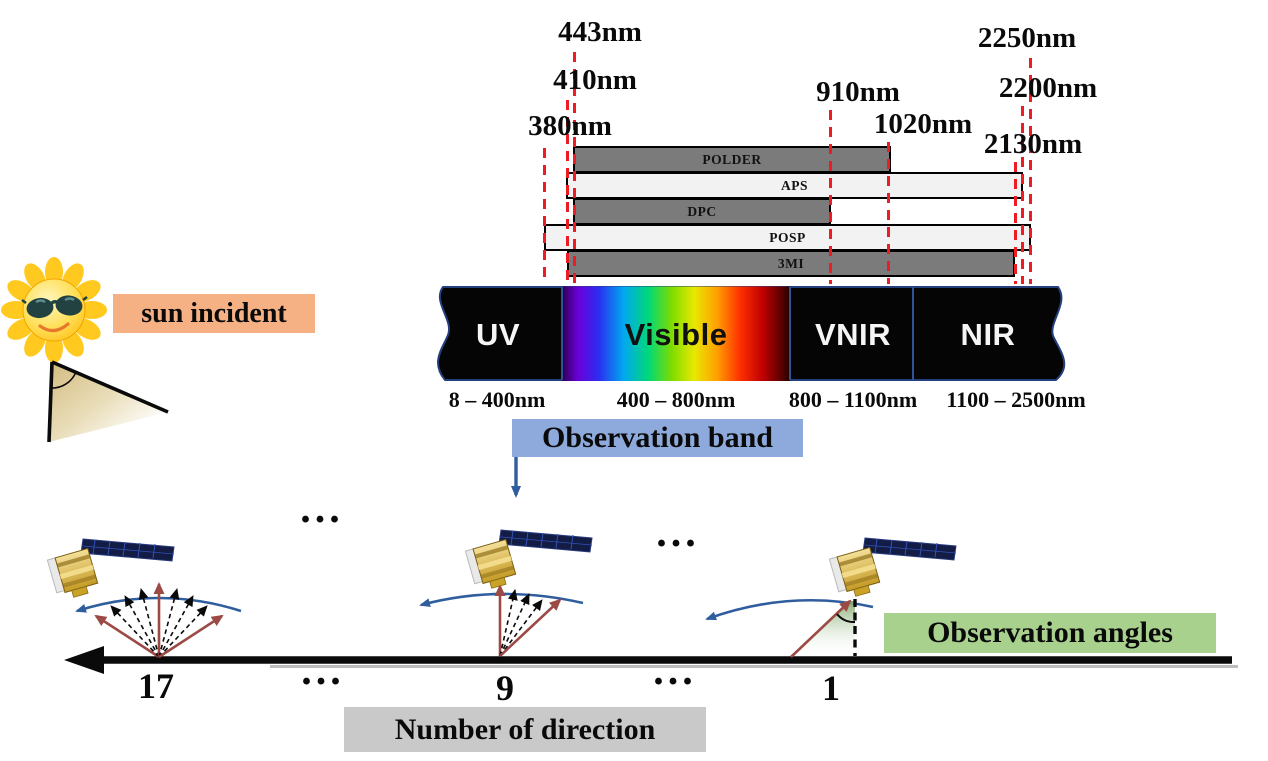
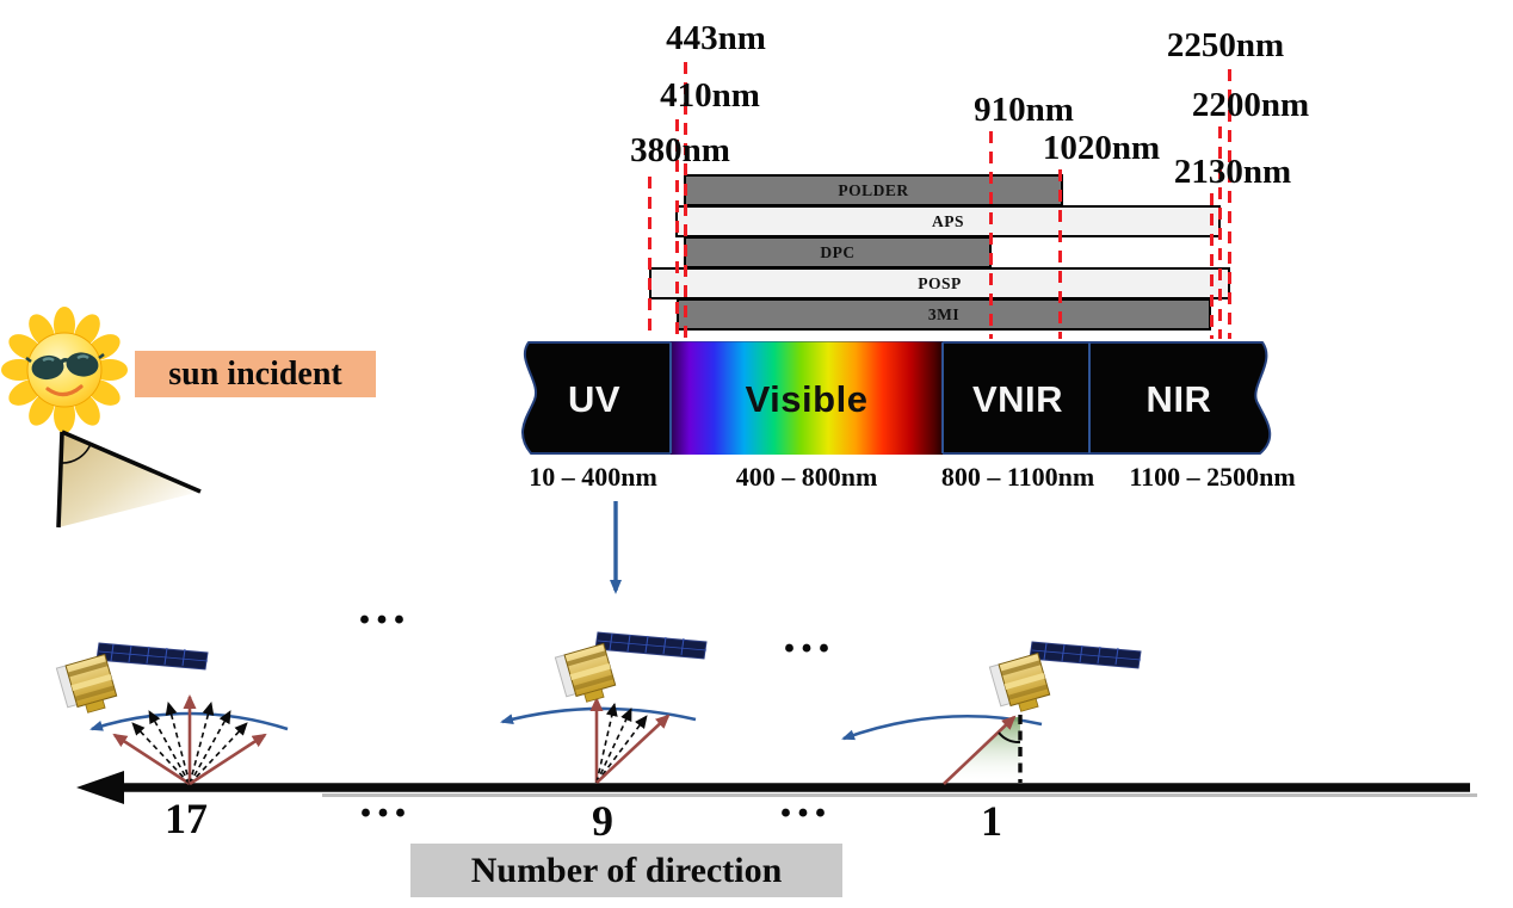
  443nm
  410nm
  380nm
  910nm
  1020nm
  2250nm
  2200nm
  2130nm
  POLDER
  APS
  DPC
  POSP
  3MI
  UV
  Visible
  VNIR
  NIR
- 8 – 400nm
+ 10 – 400nm
  400 – 800nm
  800 – 1100nm
  1100 – 2500nm
  sun incident
- Observation band
- Observation angles
  Number of direction
  17
  9
  1
  ...
  ...
  ...
  ...
